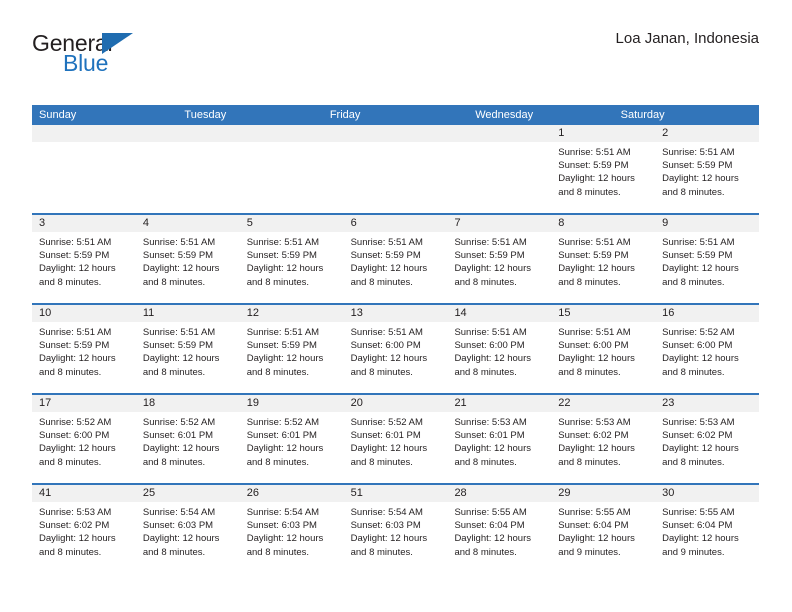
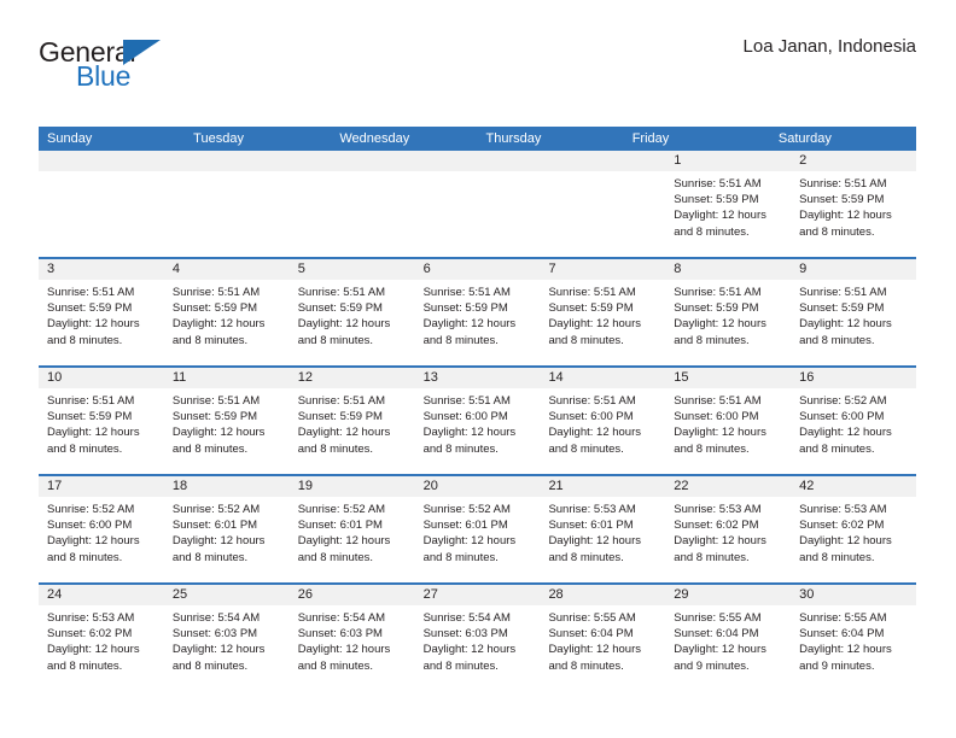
  General
  Blue
  Loa Janan, Indonesia
  Sunday
  Tuesday
- Friday
+ Wednesday
+ Thursday
- Wednesday
+ Friday
  Saturday
  1
  Sunrise: 5:51 AM
  Sunset: 5:59 PM
  Daylight: 12 hours and 8 minutes.
  2
  Sunrise: 5:51 AM
  Sunset: 5:59 PM
  Daylight: 12 hours and 8 minutes.
  3
  Sunrise: 5:51 AM
  Sunset: 5:59 PM
  Daylight: 12 hours and 8 minutes.
  4
  Sunrise: 5:51 AM
  Sunset: 5:59 PM
  Daylight: 12 hours and 8 minutes.
  5
  Sunrise: 5:51 AM
  Sunset: 5:59 PM
  Daylight: 12 hours and 8 minutes.
  6
  Sunrise: 5:51 AM
  Sunset: 5:59 PM
  Daylight: 12 hours and 8 minutes.
  7
  Sunrise: 5:51 AM
  Sunset: 5:59 PM
  Daylight: 12 hours and 8 minutes.
  8
  Sunrise: 5:51 AM
  Sunset: 5:59 PM
  Daylight: 12 hours and 8 minutes.
  9
  Sunrise: 5:51 AM
  Sunset: 5:59 PM
  Daylight: 12 hours and 8 minutes.
  10
  Sunrise: 5:51 AM
  Sunset: 5:59 PM
  Daylight: 12 hours and 8 minutes.
  11
  Sunrise: 5:51 AM
  Sunset: 5:59 PM
  Daylight: 12 hours and 8 minutes.
  12
  Sunrise: 5:51 AM
  Sunset: 5:59 PM
  Daylight: 12 hours and 8 minutes.
  13
  Sunrise: 5:51 AM
  Sunset: 6:00 PM
  Daylight: 12 hours and 8 minutes.
  14
  Sunrise: 5:51 AM
  Sunset: 6:00 PM
  Daylight: 12 hours and 8 minutes.
  15
  Sunrise: 5:51 AM
  Sunset: 6:00 PM
  Daylight: 12 hours and 8 minutes.
  16
  Sunrise: 5:52 AM
  Sunset: 6:00 PM
  Daylight: 12 hours and 8 minutes.
  17
  Sunrise: 5:52 AM
  Sunset: 6:00 PM
  Daylight: 12 hours and 8 minutes.
  18
  Sunrise: 5:52 AM
  Sunset: 6:01 PM
  Daylight: 12 hours and 8 minutes.
  19
  Sunrise: 5:52 AM
  Sunset: 6:01 PM
  Daylight: 12 hours and 8 minutes.
  20
  Sunrise: 5:52 AM
  Sunset: 6:01 PM
  Daylight: 12 hours and 8 minutes.
  21
  Sunrise: 5:53 AM
  Sunset: 6:01 PM
  Daylight: 12 hours and 8 minutes.
  22
  Sunrise: 5:53 AM
  Sunset: 6:02 PM
  Daylight: 12 hours and 8 minutes.
- 23
+ 42
  Sunrise: 5:53 AM
  Sunset: 6:02 PM
  Daylight: 12 hours and 8 minutes.
- 41
+ 24
  Sunrise: 5:53 AM
  Sunset: 6:02 PM
  Daylight: 12 hours and 8 minutes.
  25
  Sunrise: 5:54 AM
  Sunset: 6:03 PM
  Daylight: 12 hours and 8 minutes.
  26
  Sunrise: 5:54 AM
  Sunset: 6:03 PM
  Daylight: 12 hours and 8 minutes.
- 51
+ 27
  Sunrise: 5:54 AM
  Sunset: 6:03 PM
  Daylight: 12 hours and 8 minutes.
  28
  Sunrise: 5:55 AM
  Sunset: 6:04 PM
  Daylight: 12 hours and 8 minutes.
  29
  Sunrise: 5:55 AM
  Sunset: 6:04 PM
  Daylight: 12 hours and 9 minutes.
  30
  Sunrise: 5:55 AM
  Sunset: 6:04 PM
  Daylight: 12 hours and 9 minutes.
